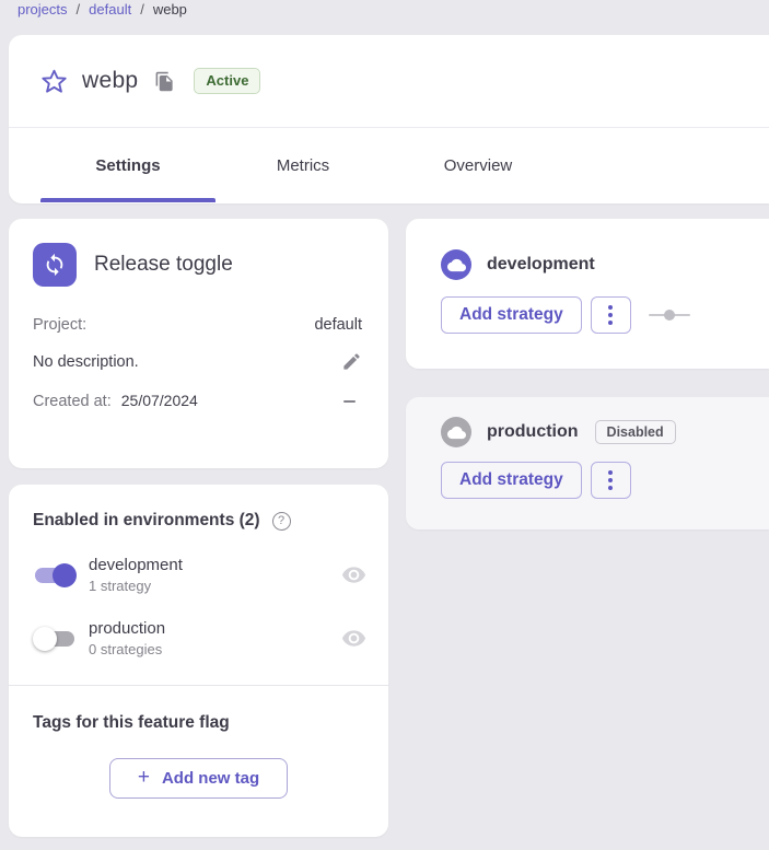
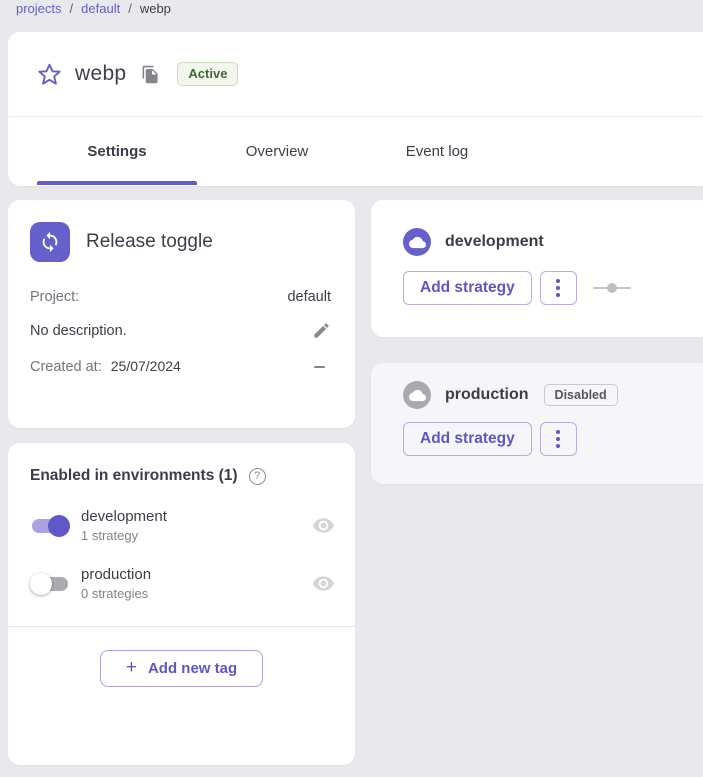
  projects
  /
  default
  /
  webp
  webp
  Active
  Settings
- Metrics
  Overview
+ Event log
  Release toggle
  Project:
  default
  No description.
  Created at:
  25/07/2024
- Enabled in environments (2)
+ Enabled in environments (1)
  ?
  development
  1 strategy
  production
  0 strategies
- Tags for this feature flag
  +
  Add new tag
  development
  Add strategy
  production
  Disabled
  Add strategy
